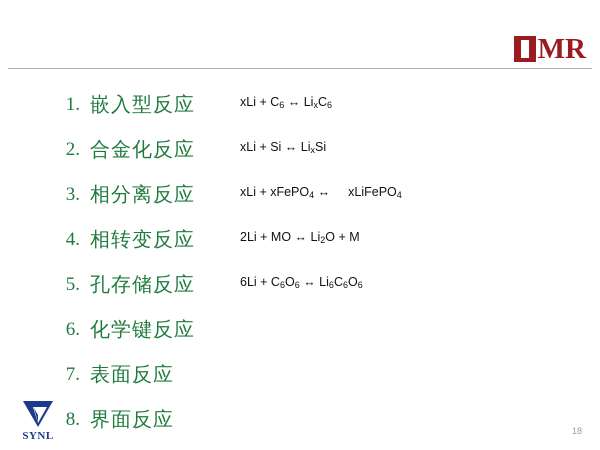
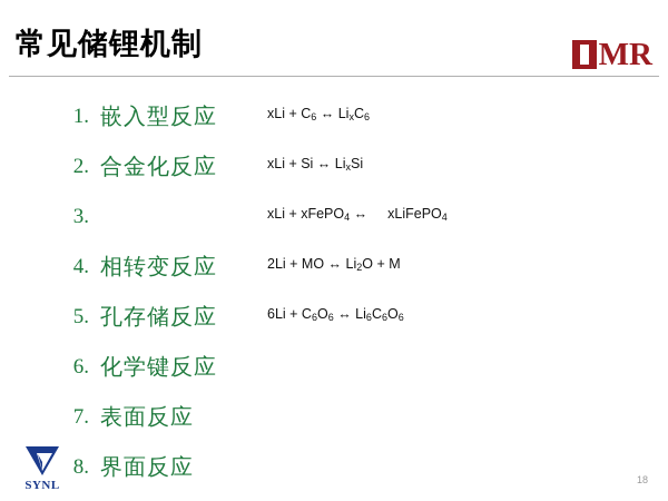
+ 常见储锂机制
  MR
  1.
  嵌入型反应
  xLi + C6 ↔ LixC6
  2.
  合金化反应
  xLi + Si ↔ LixSi
  3.
- 相分离反应
  xLi + xFePO4 ↔ xLiFePO4
  4.
  相转变反应
  2Li + MO ↔ Li2O + M
  5.
  孔存储反应
  6Li + C6O6 ↔ Li6C6O6
  6.
  化学键反应
  7.
  表面反应
  8.
  界面反应
  SYNL
  18
